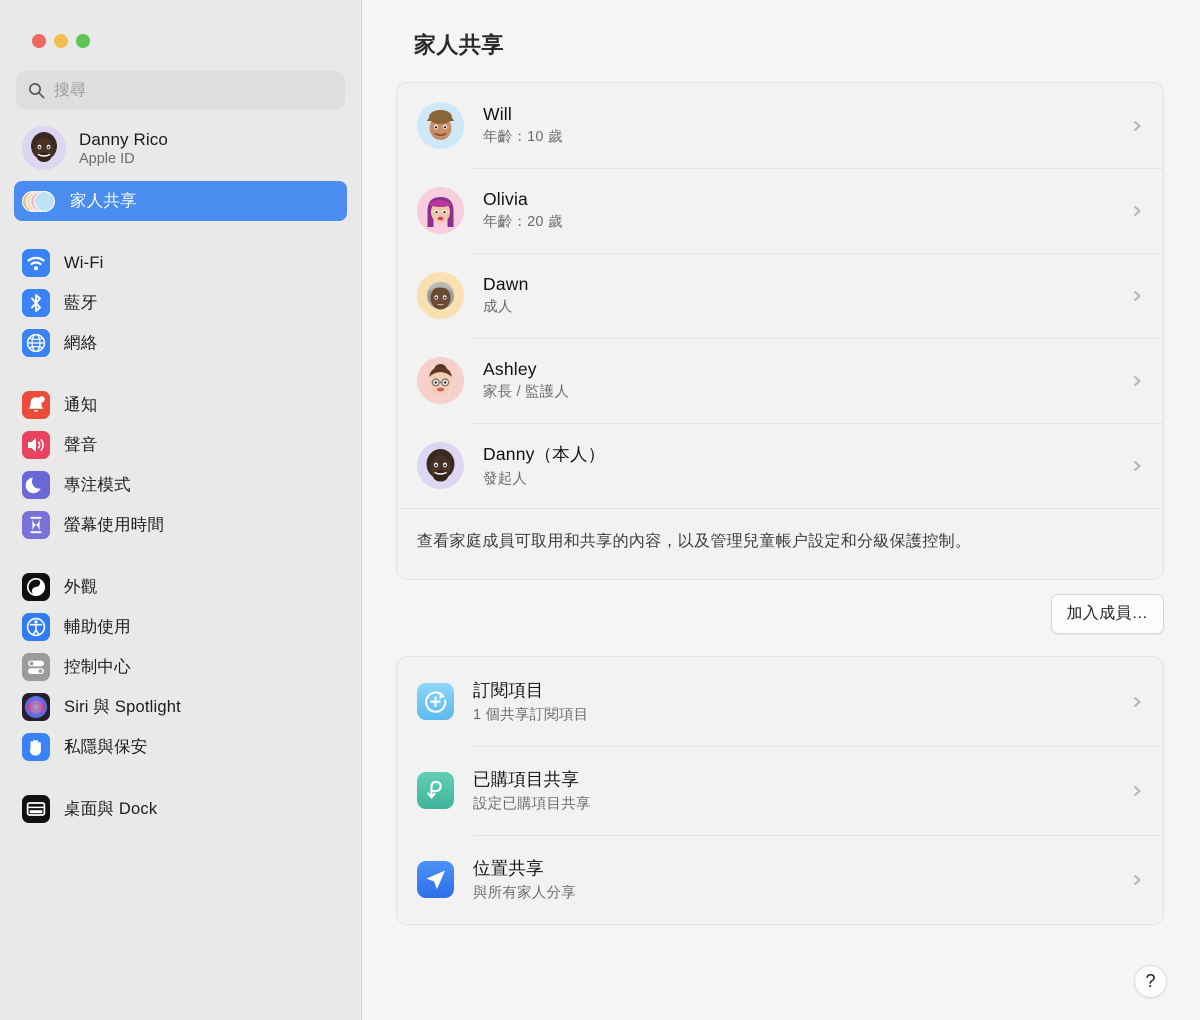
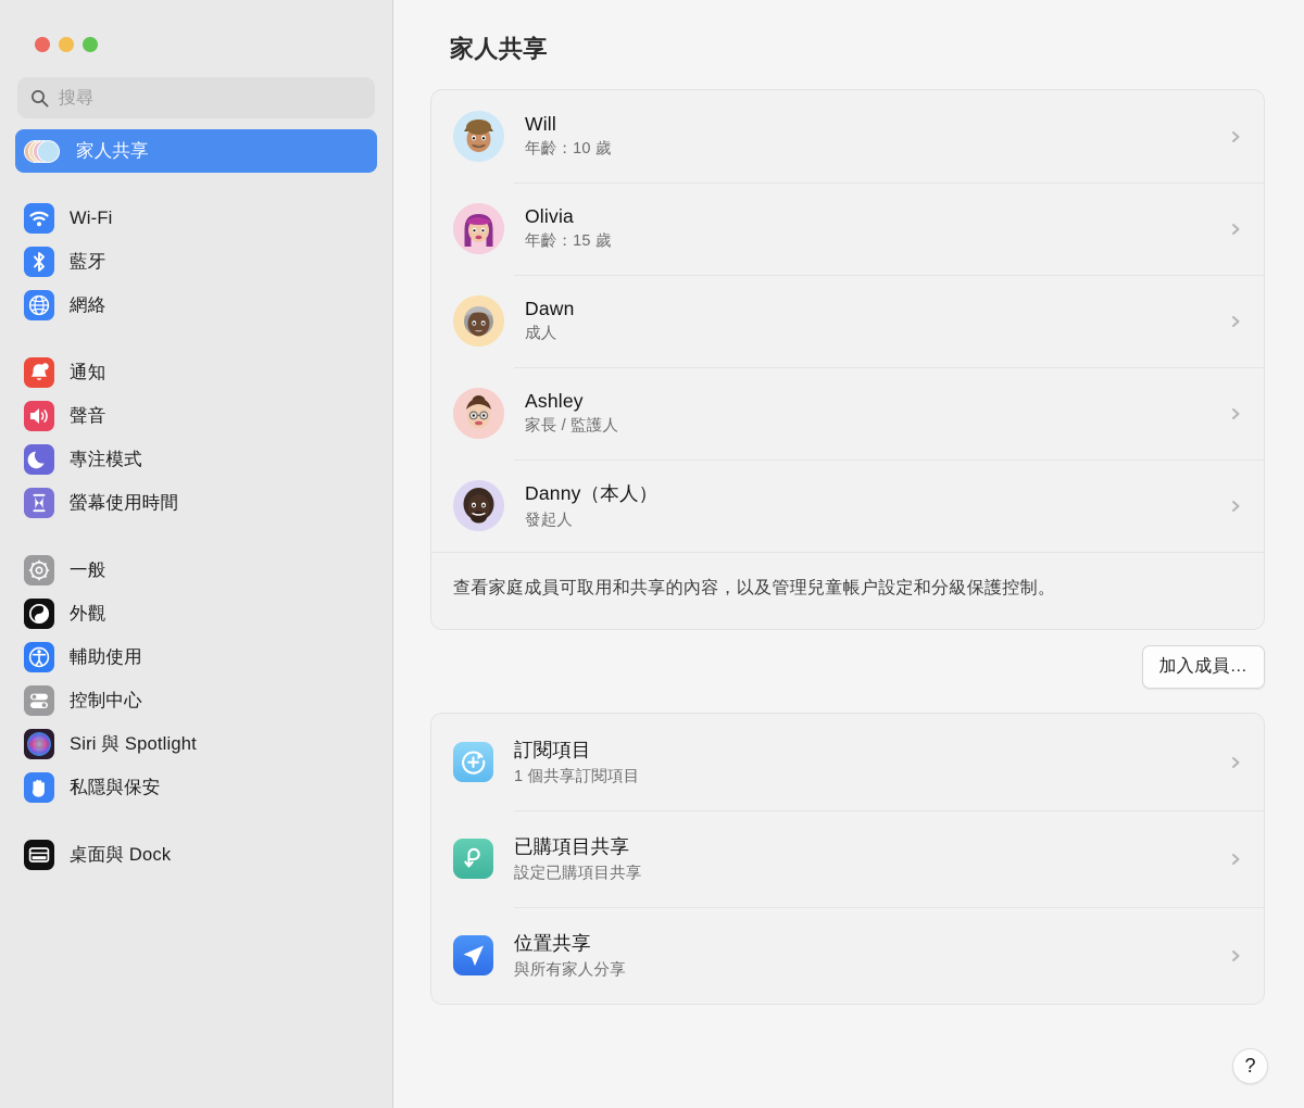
  搜尋
- Danny Rico
- Apple ID
  家人共享
  Wi-Fi
  藍牙
  網絡
  通知
  聲音
  專注模式
  螢幕使用時間
+ 一般
  外觀
  輔助使用
  控制中心
  Siri 與 Spotlight
  私隱與保安
  桌面與 Dock
  家人共享
  Will
  年齡：10 歲
  Olivia
- 年齡：20 歲
+ 年齡：15 歲
  Dawn
  成人
  Ashley
  家長 / 監護人
  Danny（本人）
  發起人
  查看家庭成員可取用和共享的內容，以及管理兒童帳户設定和分級保護控制。
  加入成員…
  訂閱項目
  1 個共享訂閱項目
  已購項目共享
  設定已購項目共享
  位置共享
  與所有家人分享
  ?
